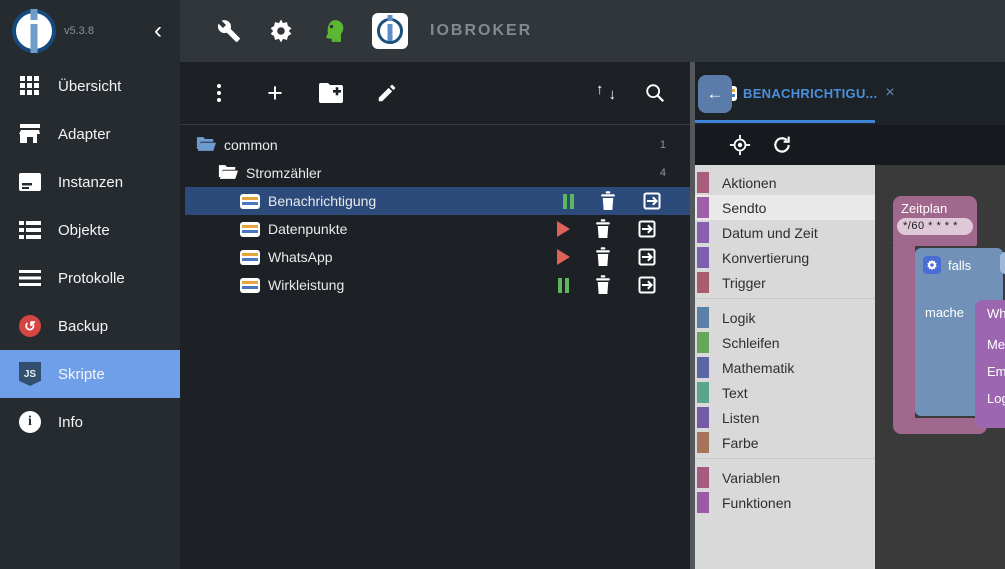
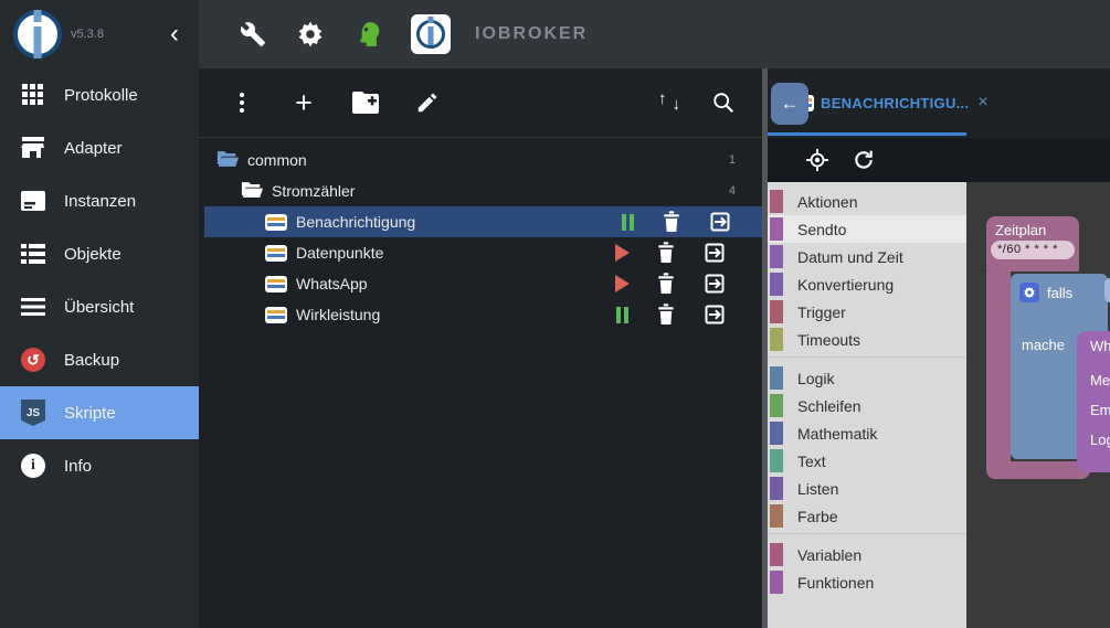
  v5.3.8
  ‹
- Übersicht
+ Protokolle
  Adapter
  Instanzen
  Objekte
- Protokolle
+ Übersicht
  ↺
  Backup
  JS
  Skripte
  i
  Info
  IOBROKER
  +
  ↑
  ↓
  common
  1
  Stromzähler
  4
  Benachrichtigung
  Datenpunkte
  WhatsApp
  Wirkleistung
  ←
  BENACHRICHTIGU...
  ×
  Aktionen
  Sendto
  Datum und Zeit
  Konvertierung
  Trigger
+ Timeouts
  Logik
  Schleifen
  Mathematik
  Text
  Listen
  Farbe
  Variablen
  Funktionen
  Zeitplan
  */60 * * * *
  falls
  mache
  Wh
  Me
  Em
